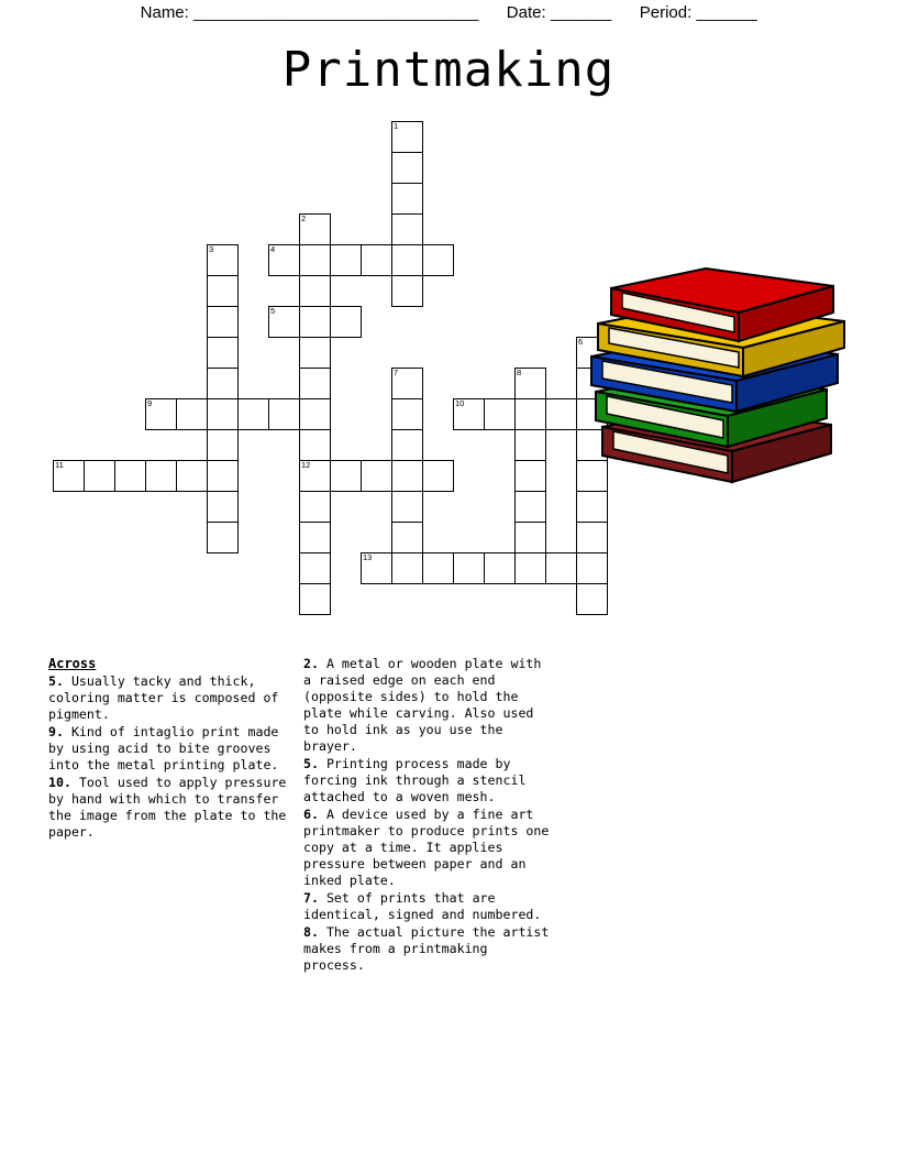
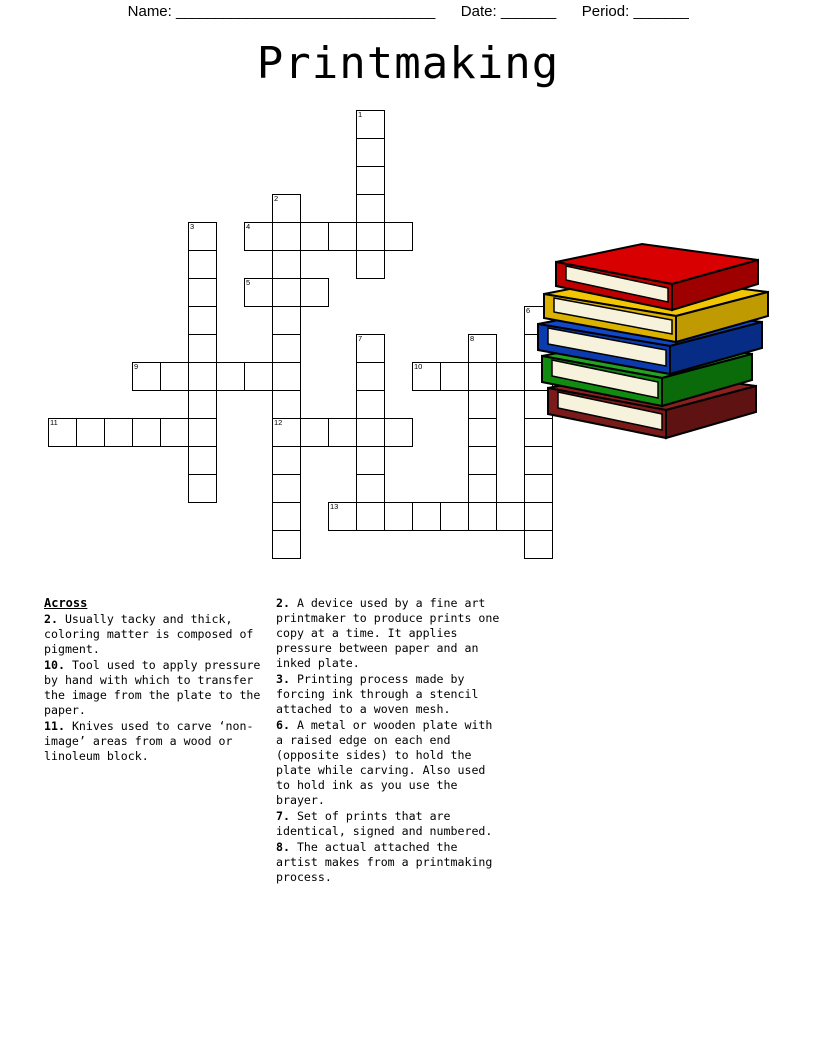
  Name: _________________________________
  Date: _______
  Period: _______
  Printmaking
  1
  2
  3
  4
  5
  6
  7
  8
  9
  10
  11
  12
  13
  Across
- 5. Usually tacky and thick, coloring matter is composed of pigment.
+ 2. Usually tacky and thick, coloring matter is composed of pigment.
- 9. Kind of intaglio print made by using acid to bite grooves into the metal printing plate.
  10. Tool used to apply pressure by hand with which to transfer the image from the plate to the paper.
+ 11. Knives used to carve ‘non-image’ areas from a wood or linoleum block.
- 2. A metal or wooden plate with a raised edge on each end (opposite sides) to hold the plate while carving. Also used to hold ink as you use the brayer.
+ 2. A device used by a fine art printmaker to produce prints one copy at a time. It applies pressure between paper and an inked plate.
- 5. Printing process made by forcing ink through a stencil attached to a woven mesh.
+ 3. Printing process made by forcing ink through a stencil attached to a woven mesh.
- 6. A device used by a fine art printmaker to produce prints one copy at a time. It applies pressure between paper and an inked plate.
+ 6. A metal or wooden plate with a raised edge on each end (opposite sides) to hold the plate while carving. Also used to hold ink as you use the brayer.
  7. Set of prints that are identical, signed and numbered.
- 8. The actual picture the artist makes from a printmaking process.
+ 8. The actual attached the artist makes from a printmaking process.
